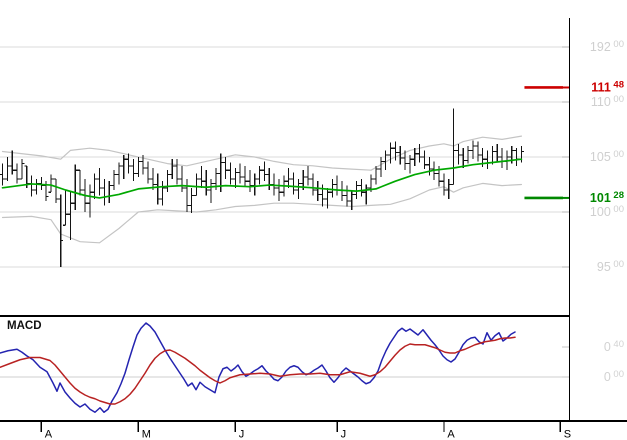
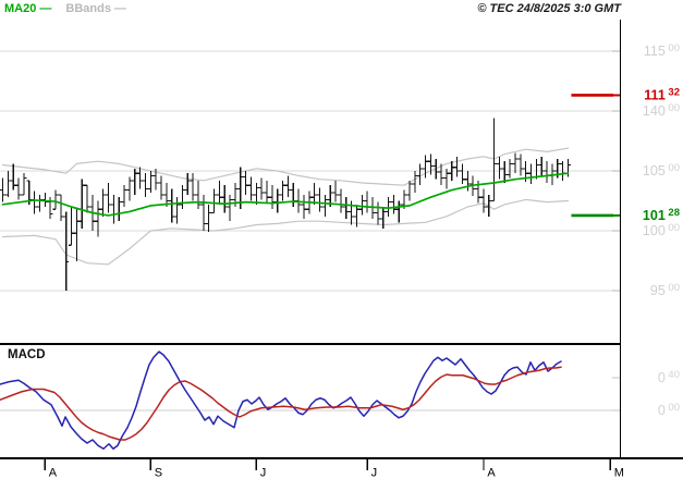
+ MA20 — BBands —
+ © TEC 24/8/2025 3:0 GMT
  MACD
- 192 00
+ 115 00
- 110 00
+ 140 00
  105 00
  100 00
  95 00
- 111 48
+ 111 32
  101 28
  0 40
  0 00
  A
- M
+ S
  J
  J
  A
- S
+ M
